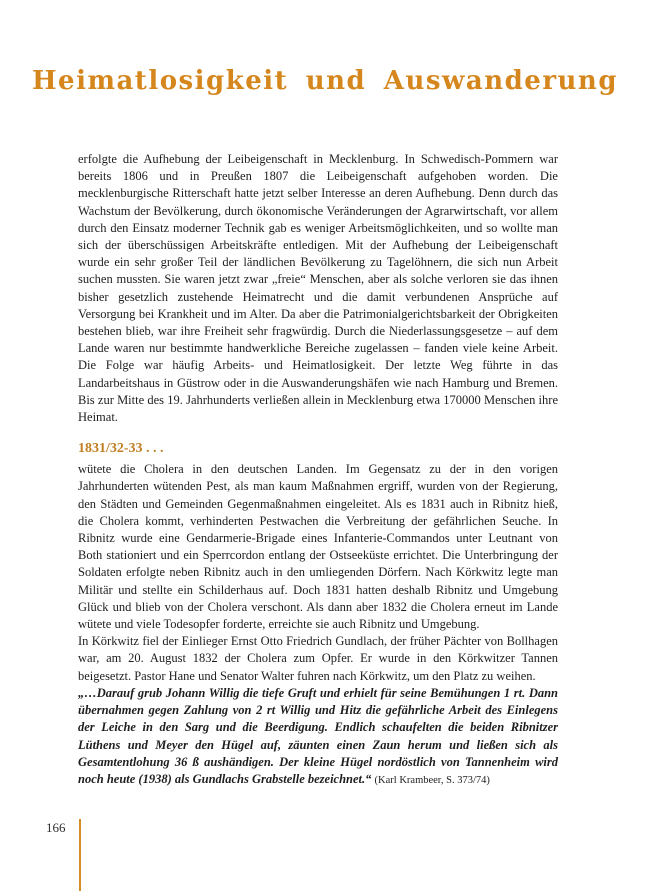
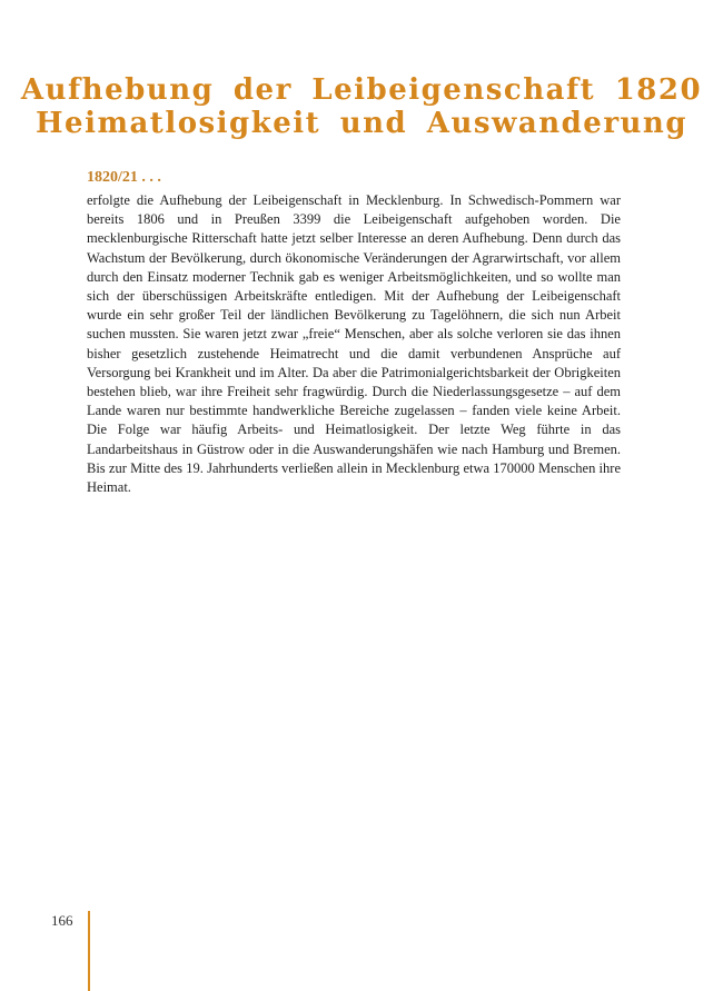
+ Aufhebung der Leibeigenschaft 1820
  Heimatlosigkeit und Auswanderung
+ 1820/21 . . .
- erfolgte die Aufhebung der Leibeigenschaft in Mecklenburg. In Schwedisch-Pommern war bereits 1806 und in Preußen 1807 die Leibeigenschaft aufgehoben worden. Die mecklenburgische Ritterschaft hatte jetzt selber Interesse an deren Aufhebung. Denn durch das Wachstum der Bevölkerung, durch ökonomische Veränderungen der Agrarwirtschaft, vor allem durch den Einsatz moderner Technik gab es weniger Arbeitsmöglichkeiten, und so wollte man sich der überschüssigen Arbeitskräfte entledigen. Mit der Aufhebung der Leibeigenschaft wurde ein sehr großer Teil der ländlichen Bevölkerung zu Tagelöhnern, die sich nun Arbeit suchen mussten. Sie waren jetzt zwar „freie“ Menschen, aber als solche verloren sie das ihnen bisher gesetzlich zustehende Heimatrecht und die damit verbundenen Ansprüche auf Versorgung bei Krankheit und im Alter. Da aber die Patrimonialgerichtsbarkeit der Obrigkeiten bestehen blieb, war ihre Freiheit sehr fragwürdig. Durch die Niederlassungsgesetze – auf dem Lande waren nur bestimmte handwerkliche Bereiche zugelassen – fanden viele keine Arbeit. Die Folge war häufig Arbeits- und Heimatlosigkeit. Der letzte Weg führte in das Landarbeitshaus in Güstrow oder in die Auswanderungshäfen wie nach Hamburg und Bremen. Bis zur Mitte des 19. Jahrhunderts verließen allein in Mecklenburg etwa 170000 Menschen ihre Heimat.
+ erfolgte die Aufhebung der Leibeigenschaft in Mecklenburg. In Schwedisch-Pommern war bereits 1806 und in Preußen 3399 die Leibeigenschaft aufgehoben worden. Die mecklenburgische Ritterschaft hatte jetzt selber Interesse an deren Aufhebung. Denn durch das Wachstum der Bevölkerung, durch ökonomische Veränderungen der Agrarwirtschaft, vor allem durch den Einsatz moderner Technik gab es weniger Arbeitsmöglichkeiten, und so wollte man sich der überschüssigen Arbeitskräfte entledigen. Mit der Aufhebung der Leibeigenschaft wurde ein sehr großer Teil der ländlichen Bevölkerung zu Tagelöhnern, die sich nun Arbeit suchen mussten. Sie waren jetzt zwar „freie“ Menschen, aber als solche verloren sie das ihnen bisher gesetzlich zustehende Heimatrecht und die damit verbundenen Ansprüche auf Versorgung bei Krankheit und im Alter. Da aber die Patrimonialgerichtsbarkeit der Obrigkeiten bestehen blieb, war ihre Freiheit sehr fragwürdig. Durch die Niederlassungsgesetze – auf dem Lande waren nur bestimmte handwerkliche Bereiche zugelassen – fanden viele keine Arbeit. Die Folge war häufig Arbeits- und Heimatlosigkeit. Der letzte Weg führte in das Landarbeitshaus in Güstrow oder in die Auswanderungshäfen wie nach Hamburg und Bremen. Bis zur Mitte des 19. Jahrhunderts verließen allein in Mecklenburg etwa 170000 Menschen ihre Heimat.
- 1831/32-33 . . .
- wütete die Cholera in den deutschen Landen. Im Gegensatz zu der in den vorigen Jahrhunderten wütenden Pest, als man kaum Maßnahmen ergriff, wurden von der Regierung, den Städten und Gemeinden Gegenmaßnahmen eingeleitet. Als es 1831 auch in Ribnitz hieß, die Cholera kommt, verhinderten Pestwachen die Verbreitung der gefährlichen Seuche. In Ribnitz wurde eine Gendarmerie-Brigade eines Infanterie-Commandos unter Leutnant von Both stationiert und ein Sperrcordon entlang der Ostseeküste errichtet. Die Unterbringung der Soldaten erfolgte neben Ribnitz auch in den umliegenden Dörfern. Nach Körkwitz legte man Militär und stellte ein Schilderhaus auf. Doch 1831 hatten deshalb Ribnitz und Umgebung Glück und blieb von der Cholera verschont. Als dann aber 1832 die Cholera erneut im Lande wütete und viele Todesopfer forderte, erreichte sie auch Ribnitz und Umgebung.
- In Körkwitz fiel der Einlieger Ernst Otto Friedrich Gundlach, der früher Pächter von Bollhagen war, am 20. August 1832 der Cholera zum Opfer. Er wurde in den Körkwitzer Tannen beigesetzt. Pastor Hane und Senator Walter fuhren nach Körkwitz, um den Platz zu weihen.
- „…Darauf grub Johann Willig die tiefe Gruft und erhielt für seine Bemühungen 1 rt. Dann übernahmen gegen Zahlung von 2 rt Willig und Hitz die gefährliche Arbeit des Einlegens der Leiche in den Sarg und die Beerdigung. Endlich schaufelten die beiden Ribnitzer Lüthens und Meyer den Hügel auf, zäunten einen Zaun herum und ließen sich als Gesamtentlohung 36 ß aushändigen. Der kleine Hügel nordöstlich von Tannenheim wird noch heute (1938) als Gundlachs Grabstelle bezeichnet.“ (Karl Krambeer, S. 373/74)
  166
